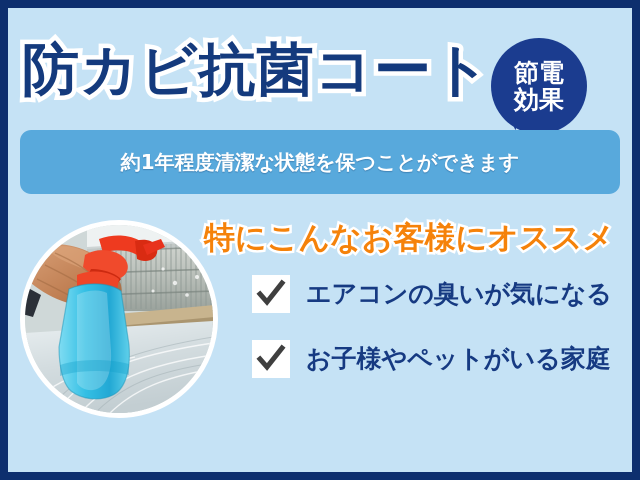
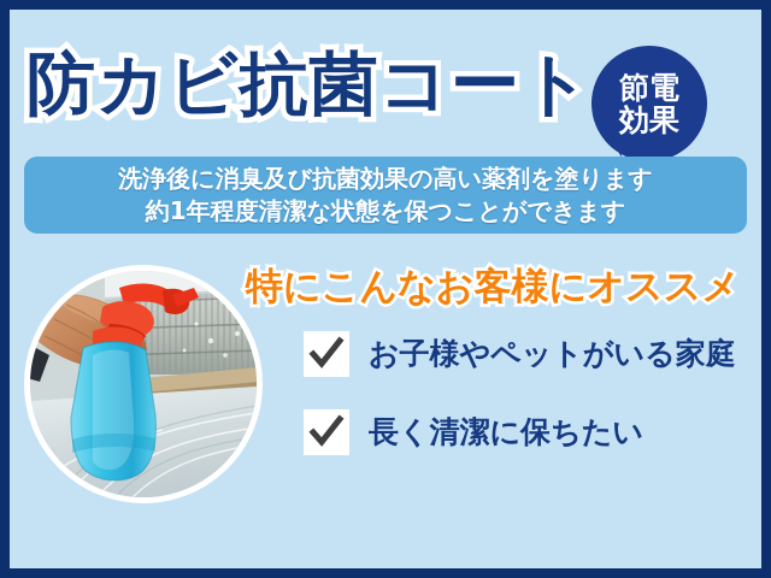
  防カビ抗菌コート
  節電
  効果
+ 洗浄後に消臭及び抗菌効果の高い薬剤を塗ります
  約1年程度清潔な状態を保つことができます
  特にこんなお客様にオススメ
- エアコンの臭いが気になる
  お子様やペットがいる家庭
+ 長く清潔に保ちたい
